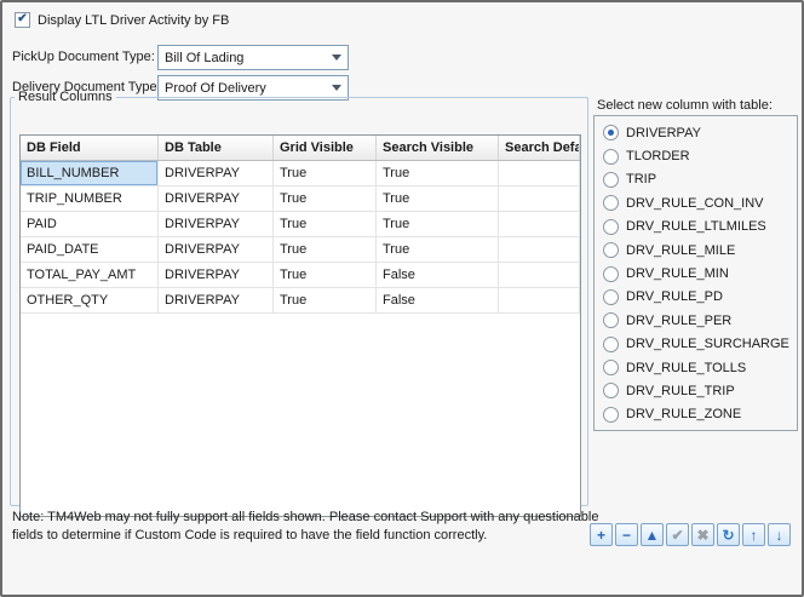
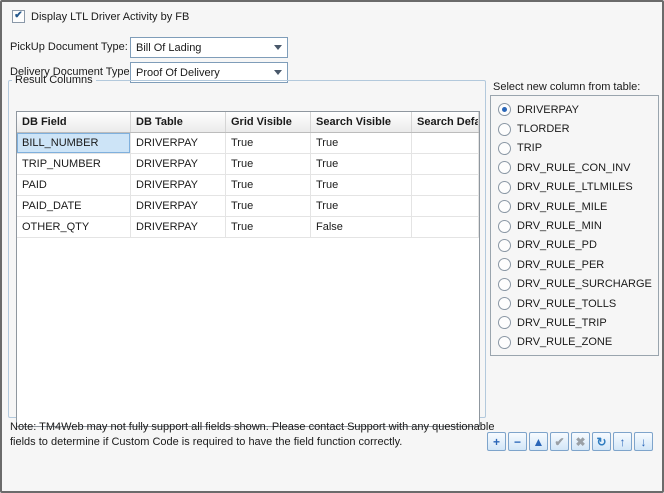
  ✔
  Display LTL Driver Activity by FB
  PickUp Document Type:
  Bill Of Lading
  Delivery Document Type
  Proof Of Delivery
  Result Columns
  DB Field	DB Table	Grid Visible	Search Visible	Search Defa
  BILL_NUMBER	DRIVERPAY	True	True
  TRIP_NUMBER	DRIVERPAY	True	True
  PAID	DRIVERPAY	True	True
  PAID_DATE	DRIVERPAY	True	True
- TOTAL_PAY_AMT	DRIVERPAY	True	False
  OTHER_QTY	DRIVERPAY	True	False
- Select new column with table:
+ Select new column from table:
  DRIVERPAY
  TLORDER
  TRIP
  DRV_RULE_CON_INV
  DRV_RULE_LTLMILES
  DRV_RULE_MILE
  DRV_RULE_MIN
  DRV_RULE_PD
  DRV_RULE_PER
  DRV_RULE_SURCHARGE
  DRV_RULE_TOLLS
  DRV_RULE_TRIP
  DRV_RULE_ZONE
  Note: TM4Web may not fully support all fields shown. Please contact Support with any questionable fields to determine if Custom Code is required to have the field function correctly.
  +
  −
  ▲
  ✔
  ✖
  ↻
  ↑
  ↓
